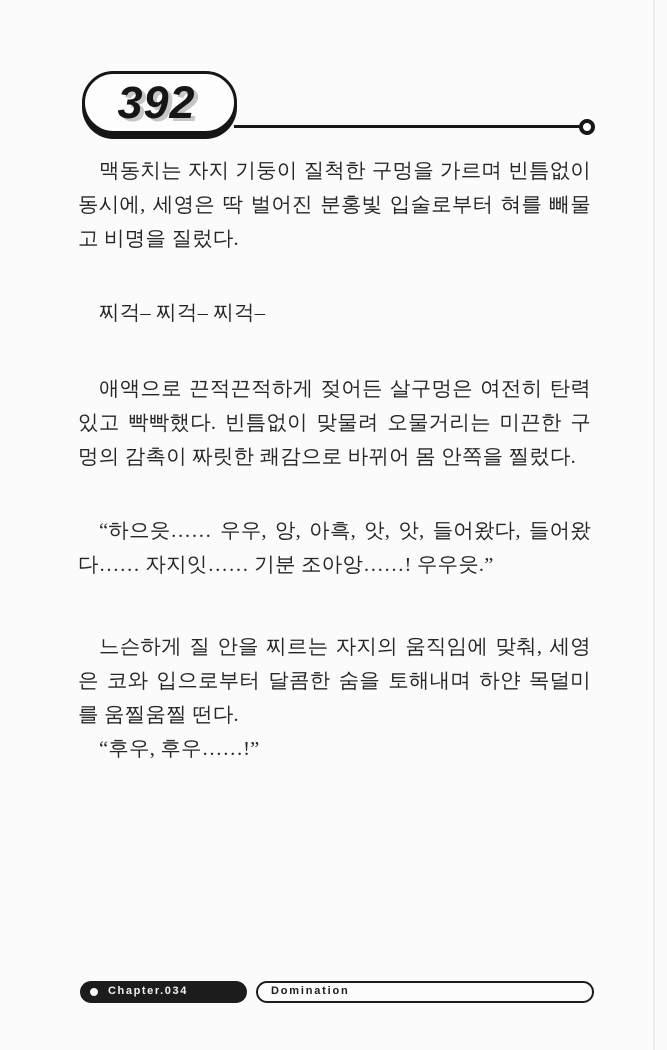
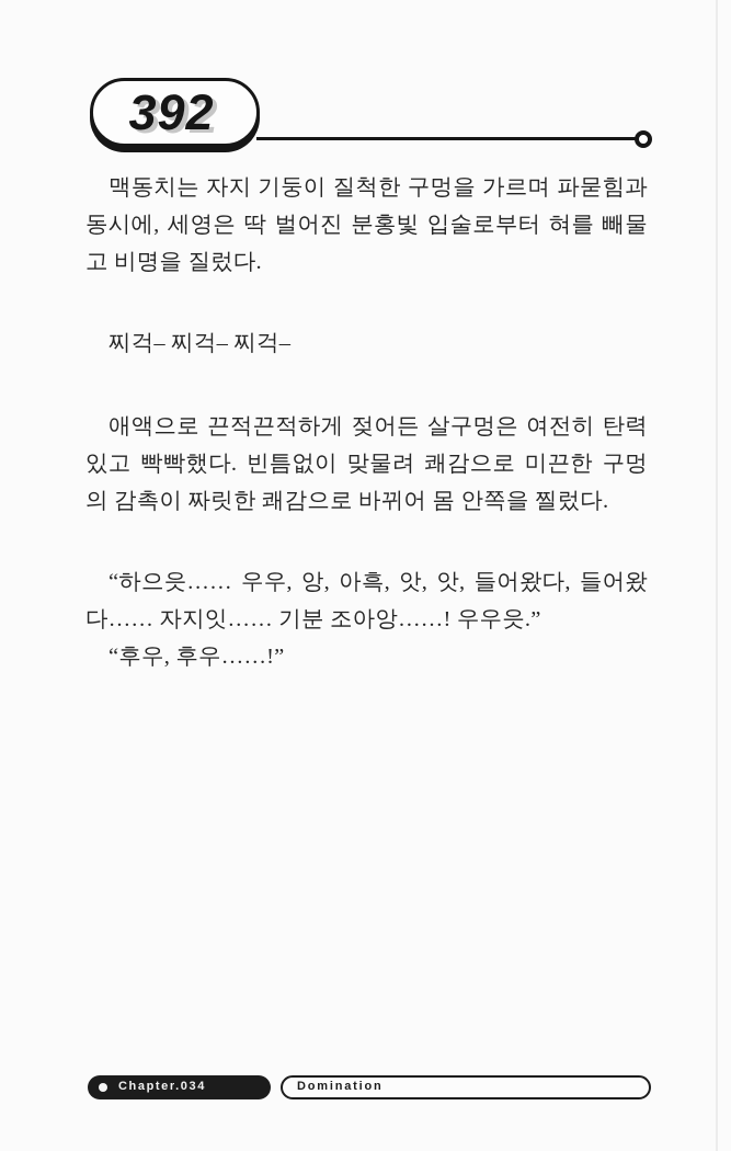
  392
- 맥동치는 자지 기둥이 질척한 구멍을 가르며 빈틈없이 동시에, 세영은 딱 벌어진 분홍빛 입술로부터 혀를 빼물고 비명을 질렀다.
+ 맥동치는 자지 기둥이 질척한 구멍을 가르며 파묻힘과 동시에, 세영은 딱 벌어진 분홍빛 입술로부터 혀를 빼물고 비명을 질렀다.
  찌걱– 찌걱– 찌걱–
- 애액으로 끈적끈적하게 젖어든 살구멍은 여전히 탄력 있고 빡빡했다. 빈틈없이 맞물려 오물거리는 미끈한 구멍의 감촉이 짜릿한 쾌감으로 바뀌어 몸 안쪽을 찔렀다.
+ 애액으로 끈적끈적하게 젖어든 살구멍은 여전히 탄력 있고 빡빡했다. 빈틈없이 맞물려 쾌감으로 미끈한 구멍의 감촉이 짜릿한 쾌감으로 바뀌어 몸 안쪽을 찔렀다.
  “하으읏…… 우우, 앙, 아흑, 앗, 앗, 들어왔다, 들어왔다…… 자지잇…… 기분 조아앙……! 우우읏.”
- 느슨하게 질 안을 찌르는 자지의 움직임에 맞춰, 세영은 코와 입으로부터 달콤한 숨을 토해내며 하얀 목덜미를 움찔움찔 떤다.
  “후우, 후우……!”
  Chapter.034
  Domination
